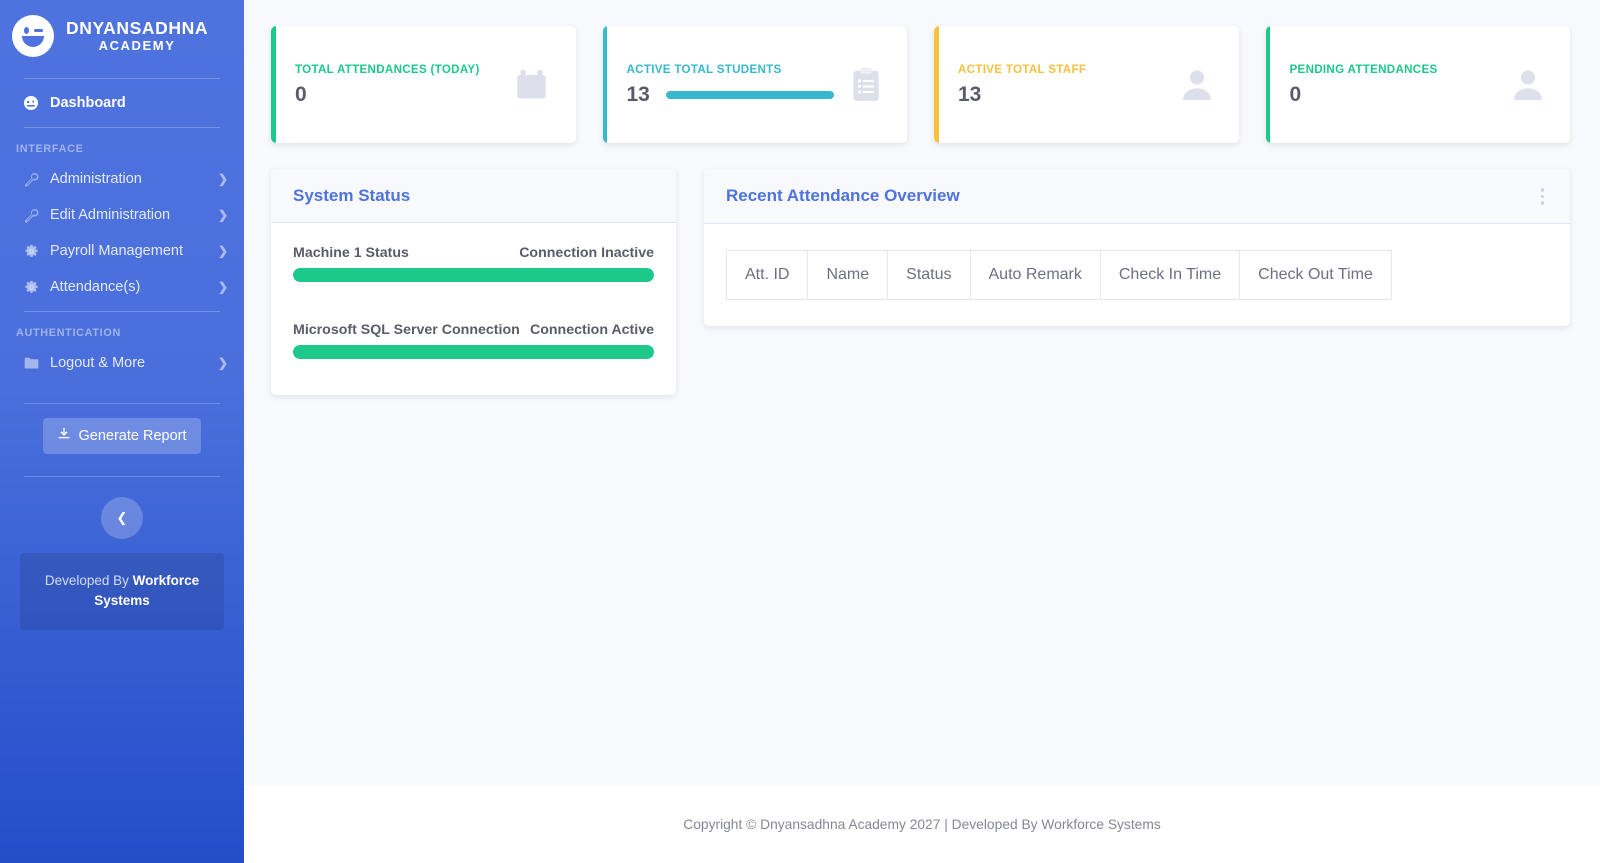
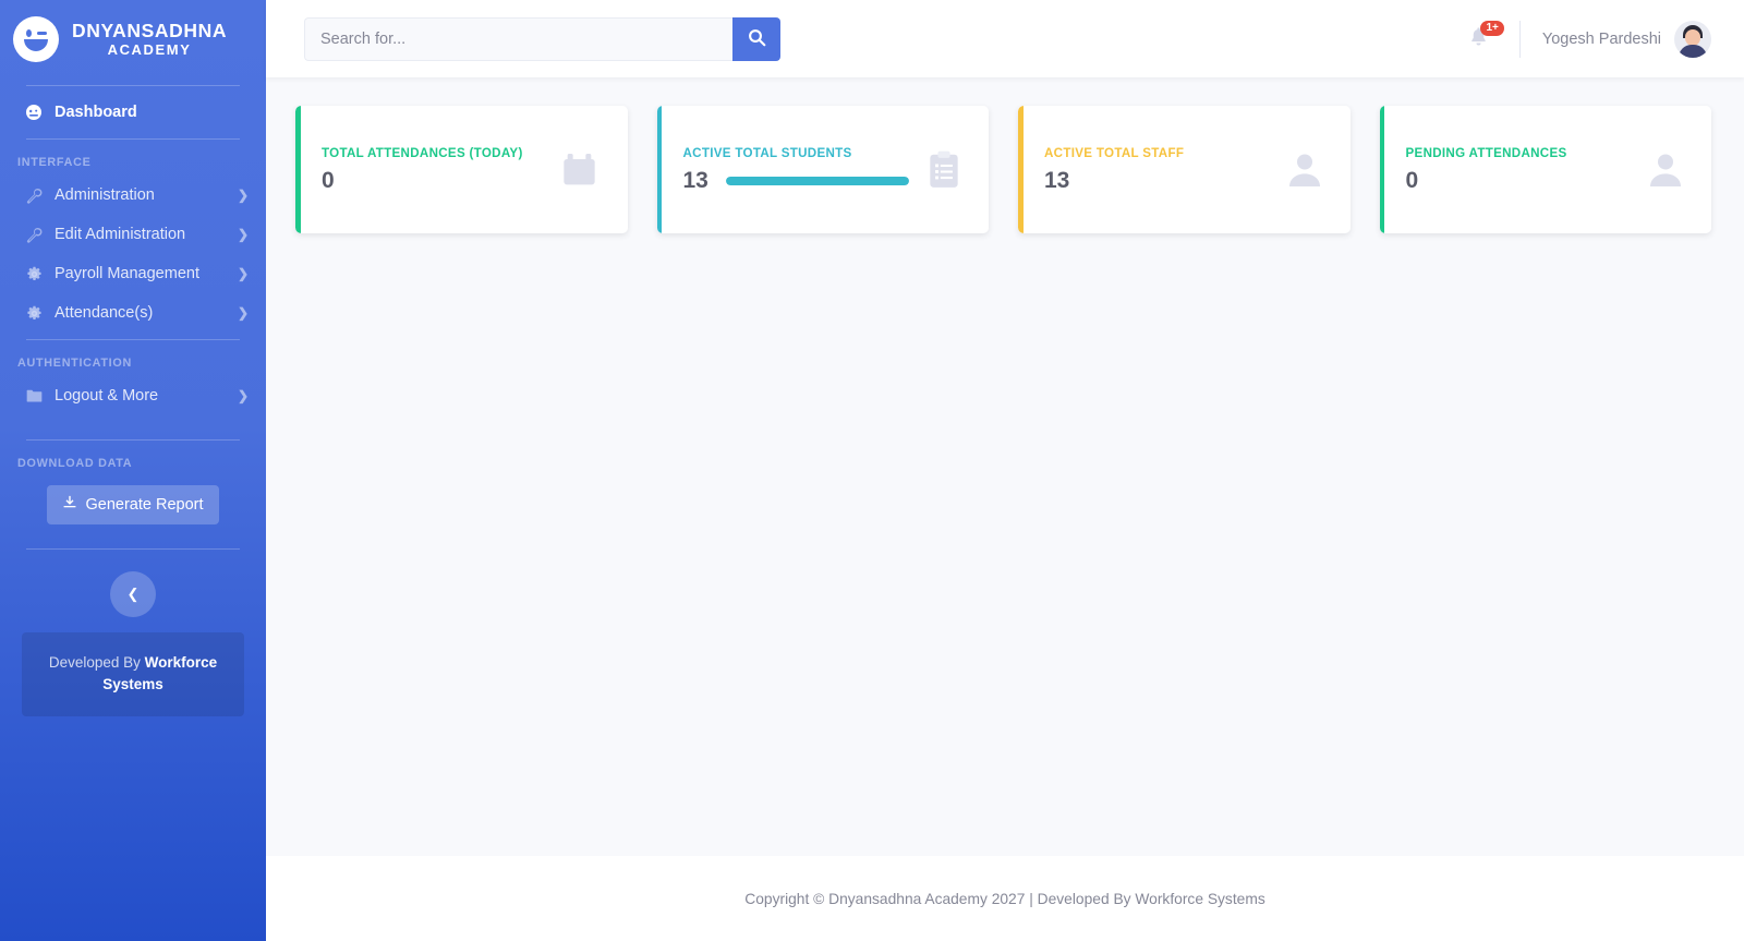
  DNYANSADHNA
  ACADEMY
  Dashboard
  INTERFACE
  Administration
  ❯
  Edit Administration
  ❯
  Payroll Management
  ❯
  Attendance(s)
  ❯
  AUTHENTICATION
  Logout & More
  ❯
+ DOWNLOAD DATA
  Generate Report
  ❮
  Developed By Workforce Systems
+ Search for...
+ 1+
+ Yogesh Pardeshi
  TOTAL ATTENDANCES (TODAY)
  0
  ACTIVE TOTAL STUDENTS
  13
  ACTIVE TOTAL STAFF
  13
  PENDING ATTENDANCES
  0
- System Status
- Machine 1 Status
- Connection Inactive
- Microsoft SQL Server Connection
- Connection Active
- Recent Attendance Overview
- Att. ID	Name	Status	Auto Remark	Check In Time	Check Out Time
  Copyright © Dnyansadhna Academy 2027 | Developed By Workforce Systems
